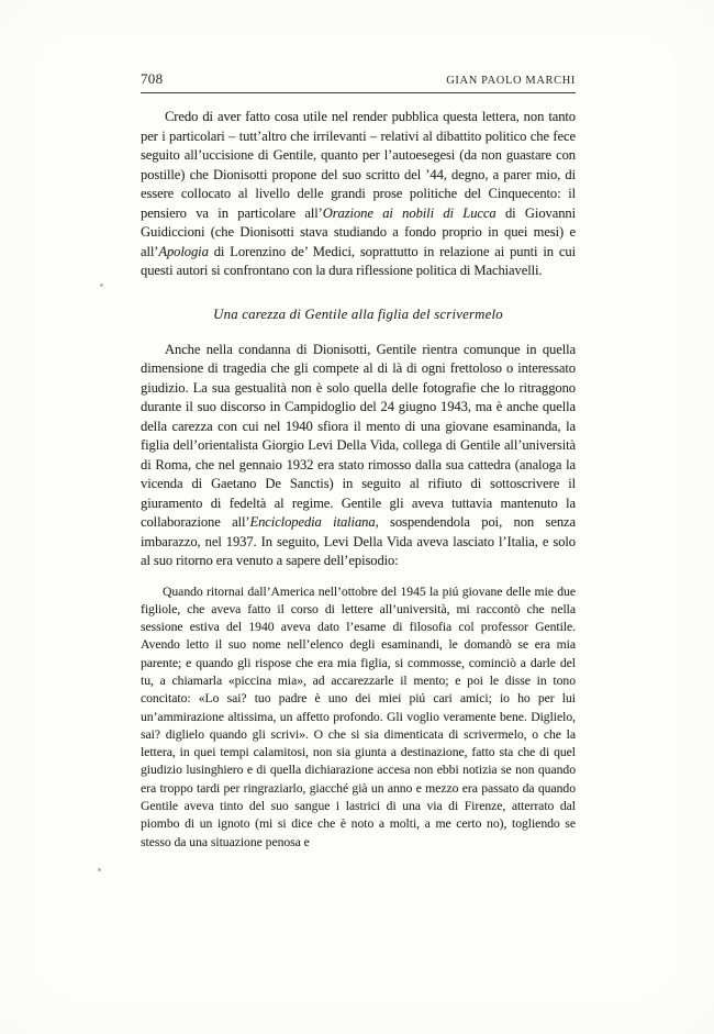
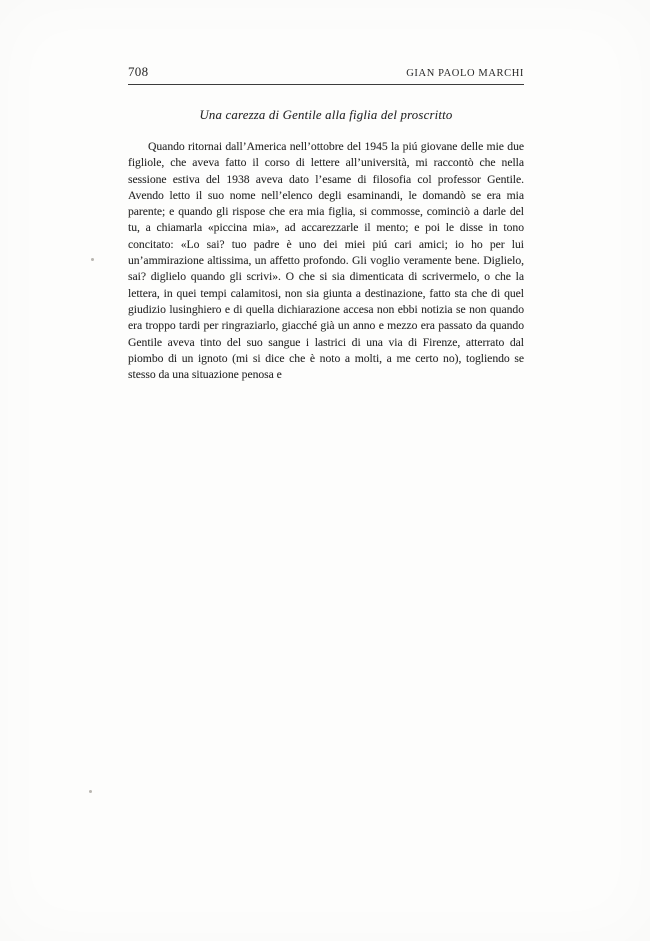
  708
  GIAN PAOLO MARCHI
- Credo di aver fatto cosa utile nel render pubblica questa lettera, non tanto per i particolari – tutt’altro che irrilevanti – relativi al dibattito politico che fece seguito all’uccisione di Gentile, quanto per l’autoesegesi (da non guastare con postille) che Dionisotti propone del suo scritto del ’44, degno, a parer mio, di essere collocato al livello delle grandi prose politiche del Cinquecento: il pensiero va in particolare all’Orazione ai nobili di Lucca di Giovanni Guidiccioni (che Dionisotti stava studiando a fondo proprio in quei mesi) e all’Apologia di Lorenzino de’ Medici, soprattutto in relazione ai punti in cui questi autori si confrontano con la dura riflessione politica di Machiavelli.
- Una carezza di Gentile alla figlia del scrivermelo
+ Una carezza di Gentile alla figlia del proscritto
- Anche nella condanna di Dionisotti, Gentile rientra comunque in quella dimensione di tragedia che gli compete al di là di ogni frettoloso o interessato giudizio. La sua gestualità non è solo quella delle fotografie che lo ritraggono durante il suo discorso in Campidoglio del 24 giugno 1943, ma è anche quella della carezza con cui nel 1940 sfiora il mento di una giovane esaminanda, la figlia dell’orientalista Giorgio Levi Della Vida, collega di Gentile all’università di Roma, che nel gennaio 1932 era stato rimosso dalla sua cattedra (analoga la vicenda di Gaetano De Sanctis) in seguito al rifiuto di sottoscrivere il giuramento di fedeltà al regime. Gentile gli aveva tuttavia mantenuto la collaborazione all’Enciclopedia italiana, sospendendola poi, non senza imbarazzo, nel 1937. In seguito, Levi Della Vida aveva lasciato l’Italia, e solo al suo ritorno era venuto a sapere dell’episodio:
- Quando ritornai dall’America nell’ottobre del 1945 la piú giovane delle mie due figliole, che aveva fatto il corso di lettere all’università, mi raccontò che nella sessione estiva del 1940 aveva dato l’esame di filosofia col professor Gentile. Avendo letto il suo nome nell’elenco degli esaminandi, le domandò se era mia parente; e quando gli rispose che era mia figlia, si commosse, cominciò a darle del tu, a chiamarla «piccina mia», ad accarezzarle il mento; e poi le disse in tono concitato: «Lo sai? tuo padre è uno dei miei piú cari amici; io ho per lui un’ammirazione altissima, un affetto profondo. Gli voglio veramente bene. Diglielo, sai? diglielo quando gli scrivi». O che si sia dimenticata di scrivermelo, o che la lettera, in quei tempi calamitosi, non sia giunta a destinazione, fatto sta che di quel giudizio lusinghiero e di quella dichiarazione accesa non ebbi notizia se non quando era troppo tardi per ringraziarlo, giacché già un anno e mezzo era passato da quando Gentile aveva tinto del suo sangue i lastrici di una via di Firenze, atterrato dal piombo di un ignoto (mi si dice che è noto a molti, a me certo no), togliendo se stesso da una situazione penosa e
+ Quando ritornai dall’America nell’ottobre del 1945 la piú giovane delle mie due figliole, che aveva fatto il corso di lettere all’università, mi raccontò che nella sessione estiva del 1938 aveva dato l’esame di filosofia col professor Gentile. Avendo letto il suo nome nell’elenco degli esaminandi, le domandò se era mia parente; e quando gli rispose che era mia figlia, si commosse, cominciò a darle del tu, a chiamarla «piccina mia», ad accarezzarle il mento; e poi le disse in tono concitato: «Lo sai? tuo padre è uno dei miei piú cari amici; io ho per lui un’ammirazione altissima, un affetto profondo. Gli voglio veramente bene. Diglielo, sai? diglielo quando gli scrivi». O che si sia dimenticata di scrivermelo, o che la lettera, in quei tempi calamitosi, non sia giunta a destinazione, fatto sta che di quel giudizio lusinghiero e di quella dichiarazione accesa non ebbi notizia se non quando era troppo tardi per ringraziarlo, giacché già un anno e mezzo era passato da quando Gentile aveva tinto del suo sangue i lastrici di una via di Firenze, atterrato dal piombo di un ignoto (mi si dice che è noto a molti, a me certo no), togliendo se stesso da una situazione penosa e
